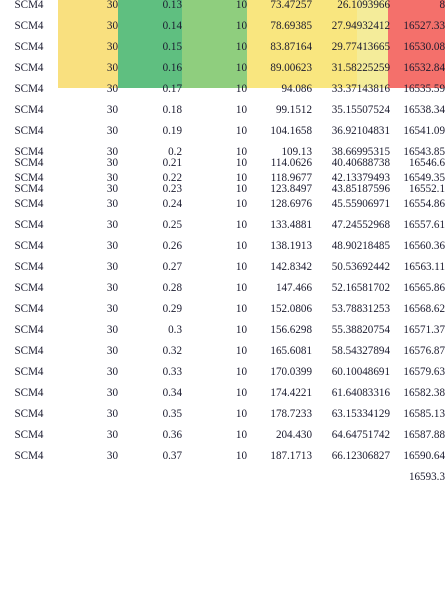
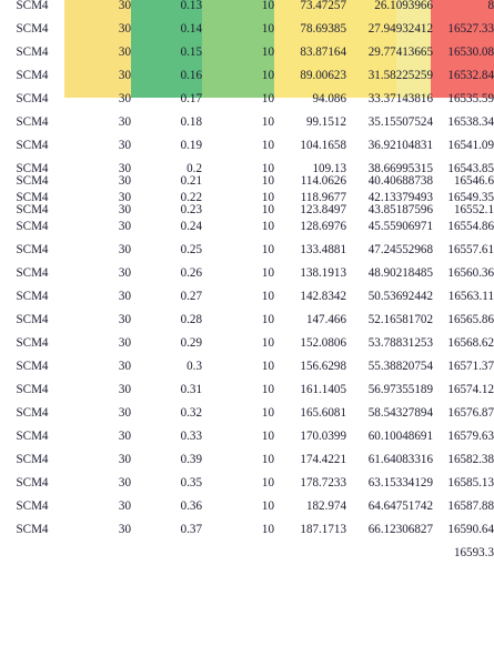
  SCM4	30	0.13	10	73.47257	26.1093966	8
  SCM4	30	0.14	10	78.69385	27.94932412	16527.33
  SCM4	30	0.15	10	83.87164	29.77413665	16530.08
  SCM4	30	0.16	10	89.00623	31.58225259	16532.84
  SCM4	30	0.17	10	94.086	33.37143816	16535.59
  SCM4	30	0.18	10	99.1512	35.15507524	16538.34
  SCM4	30	0.19	10	104.1658	36.92104831	16541.09
  SCM4	30	0.2	10	109.13	38.66995315	16543.85
  SCM4	30	0.21	10	114.0626	40.40688738	16546.6
  SCM4	30	0.22	10	118.9677	42.13379493	16549.35
  SCM4	30	0.23	10	123.8497	43.85187596	16552.1
  SCM4	30	0.24	10	128.6976	45.55906971	16554.86
  SCM4	30	0.25	10	133.4881	47.24552968	16557.61
  SCM4	30	0.26	10	138.1913	48.90218485	16560.36
  SCM4	30	0.27	10	142.8342	50.53692442	16563.11
  SCM4	30	0.28	10	147.466	52.16581702	16565.86
  SCM4	30	0.29	10	152.0806	53.78831253	16568.62
  SCM4	30	0.3	10	156.6298	55.38820754	16571.37
+ SCM4	30	0.31	10	161.1405	56.97355189	16574.12
  SCM4	30	0.32	10	165.6081	58.54327894	16576.87
  SCM4	30	0.33	10	170.0399	60.10048691	16579.63
- SCM4	30	0.34	10	174.4221	61.64083316	16582.38
+ SCM4	30	0.39	10	174.4221	61.64083316	16582.38
  SCM4	30	0.35	10	178.7233	63.15334129	16585.13
- SCM4	30	0.36	10	204.430	64.64751742	16587.88
+ SCM4	30	0.36	10	182.974	64.64751742	16587.88
  SCM4	30	0.37	10	187.1713	66.12306827	16590.64
  						16593.3
